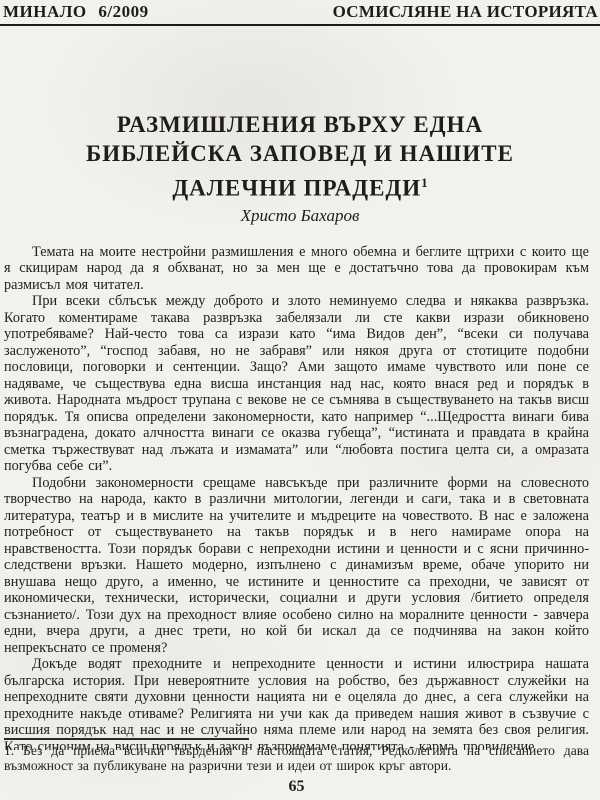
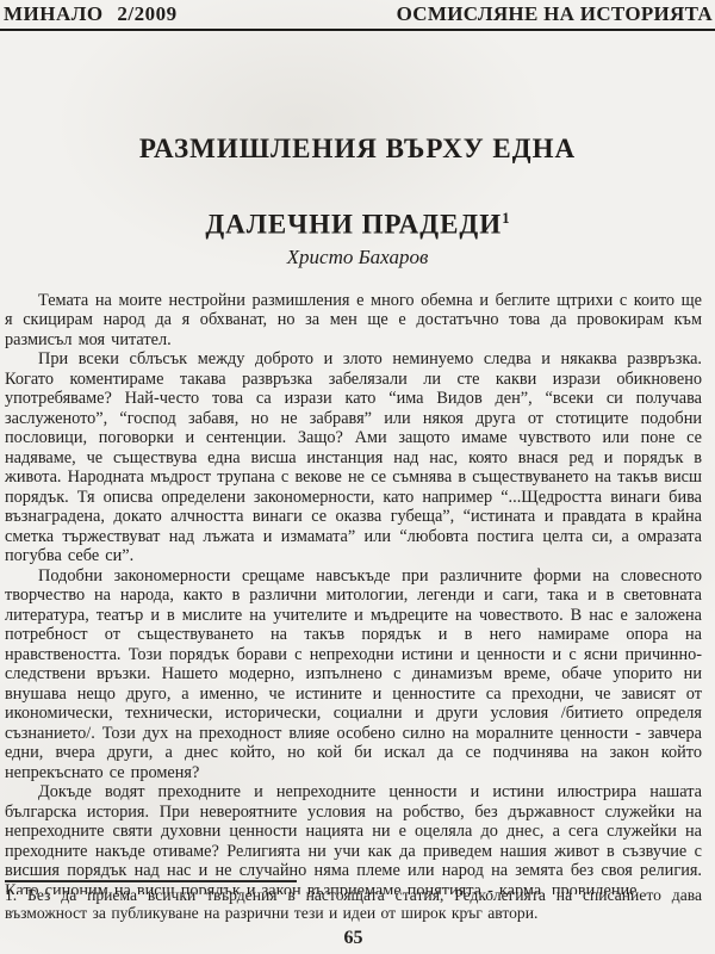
- МИНАЛО 6/2009
+ МИНАЛО 2/2009
  ОСМИСЛЯНЕ НА ИСТОРИЯТА
  РАЗМИШЛЕНИЯ ВЪРХУ ЕДНА
- БИБЛЕЙСКА ЗАПОВЕД И НАШИТЕ
  ДАЛЕЧНИ ПРАДЕДИ1
  Христо Бахаров
  Темата на моите нестройни размишления е много обемна и беглите щтрихи с които ще я скицирам народ да я обхванат, но за мен ще е достатъчно това да провокирам към размисъл моя читател.
  При всеки сблъсък между доброто и злото неминуемо следва и някаква развръзка. Когато коментираме такава развръзка забелязали ли сте какви изрази обикновено употребяваме? Най-често това са изрази като “има Видов ден”, “всеки си получава заслуженото”, “господ забавя, но не забравя” или някоя друга от стотиците подобни пословици, поговорки и сентенции. Защо? Ами защото имаме чувството или поне се надяваме, че съществува една висша инстанция над нас, която внася ред и порядък в живота. Народната мъдрост трупана с векове не се съмнява в съществуването на такъв висш порядък. Тя описва определени закономерности, като например “...Щедростта винаги бива възнаградена, докато алчността винаги се оказва губеща”, “истината и правдата в крайна сметка тържествуват над лъжата и измамата” или “любовта постига целта си, а омразата погубва себе си”.
- Подобни закономерности срещаме навсъкъде при различните форми на словесното творчество на народа, както в различни митологии, легенди и саги, така и в световната литература, театър и в мислите на учителите и мъдреците на човеството. В нас е заложена потребност от съществуването на такъв порядък и в него намираме опора на нравствеността. Този порядък борави с непреходни истини и ценности и с ясни причинно-следствени връзки. Нашето модерно, изпълнено с динамизъм време, обаче упорито ни внушава нещо друго, а именно, че истините и ценностите са преходни, че зависят от икономически, технически, исторически, социални и други условия /битието определя съзнанието/. Този дух на преходност влияе особено силно на моралните ценности - завчера едни, вчера други, а днес трети, но кой би искал да се подчинява на закон който непрекъснато се променя?
+ Подобни закономерности срещаме навсъкъде при различните форми на словесното творчество на народа, както в различни митологии, легенди и саги, така и в световната литература, театър и в мислите на учителите и мъдреците на човеството. В нас е заложена потребност от съществуването на такъв порядък и в него намираме опора на нравствеността. Този порядък борави с непреходни истини и ценности и с ясни причинно-следствени връзки. Нашето модерно, изпълнено с динамизъм време, обаче упорито ни внушава нещо друго, а именно, че истините и ценностите са преходни, че зависят от икономически, технически, исторически, социални и други условия /битието определя съзнанието/. Този дух на преходност влияе особено силно на моралните ценности - завчера едни, вчера други, а днес който, но кой би искал да се подчинява на закон който непрекъснато се променя?
  Докъде водят преходните и непреходните ценности и истини илюстрира нашата българска история. При невероятните условия на робство, без държавност служейки на непреходните святи духовни ценности нацията ни е оцеляла до днес, а сега служейки на преходните накъде отиваме? Религията ни учи как да приведем нашия живот в съзвучие с висшия порядък над нас и не случайно няма племе или народ на земята без своя религия. Като синоним на висш порядък и закон възприемаме понятията - карма, провидение
  1. Без да приема всички твърдения в настоящата статия, Редколегията на списанието дава възможност за публикуване на разрични тези и идеи от широк кръг автори.
  65
